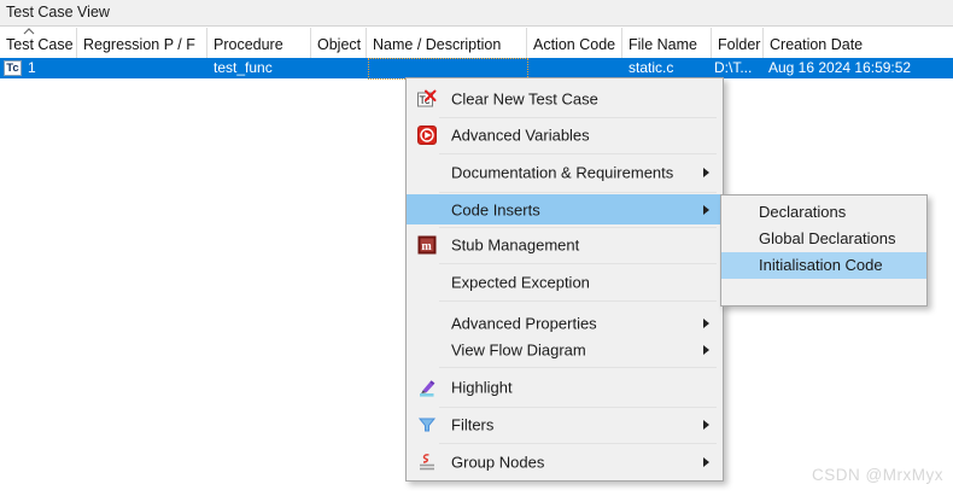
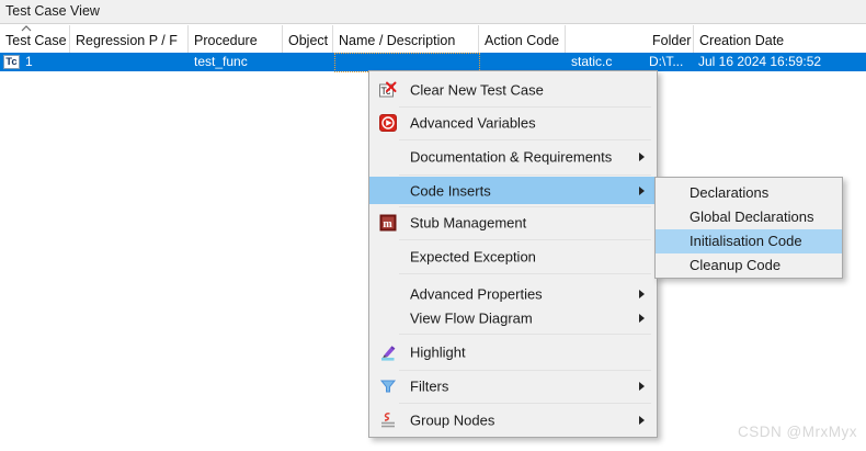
  Test Case View
  Test Case
  Regression P / F
  Procedure
  Object
  Name / Description
  Action Code
- File Name
  Folder
  Creation Date
  Tc
  1
  test_func
  static.c
  D:\T...
- Aug 16 2024 16:59:52
+ Jul 16 2024 16:59:52
  Clear New Test Case
  Advanced Variables
  Documentation & Requirements
  Code Inserts
  m
  Stub Management
  Expected Exception
  Advanced Properties
  View Flow Diagram
  Highlight
  Filters
  Group Nodes
  Declarations
  Global Declarations
  Initialisation Code
+ Cleanup Code
  CSDN @MrxMyx
